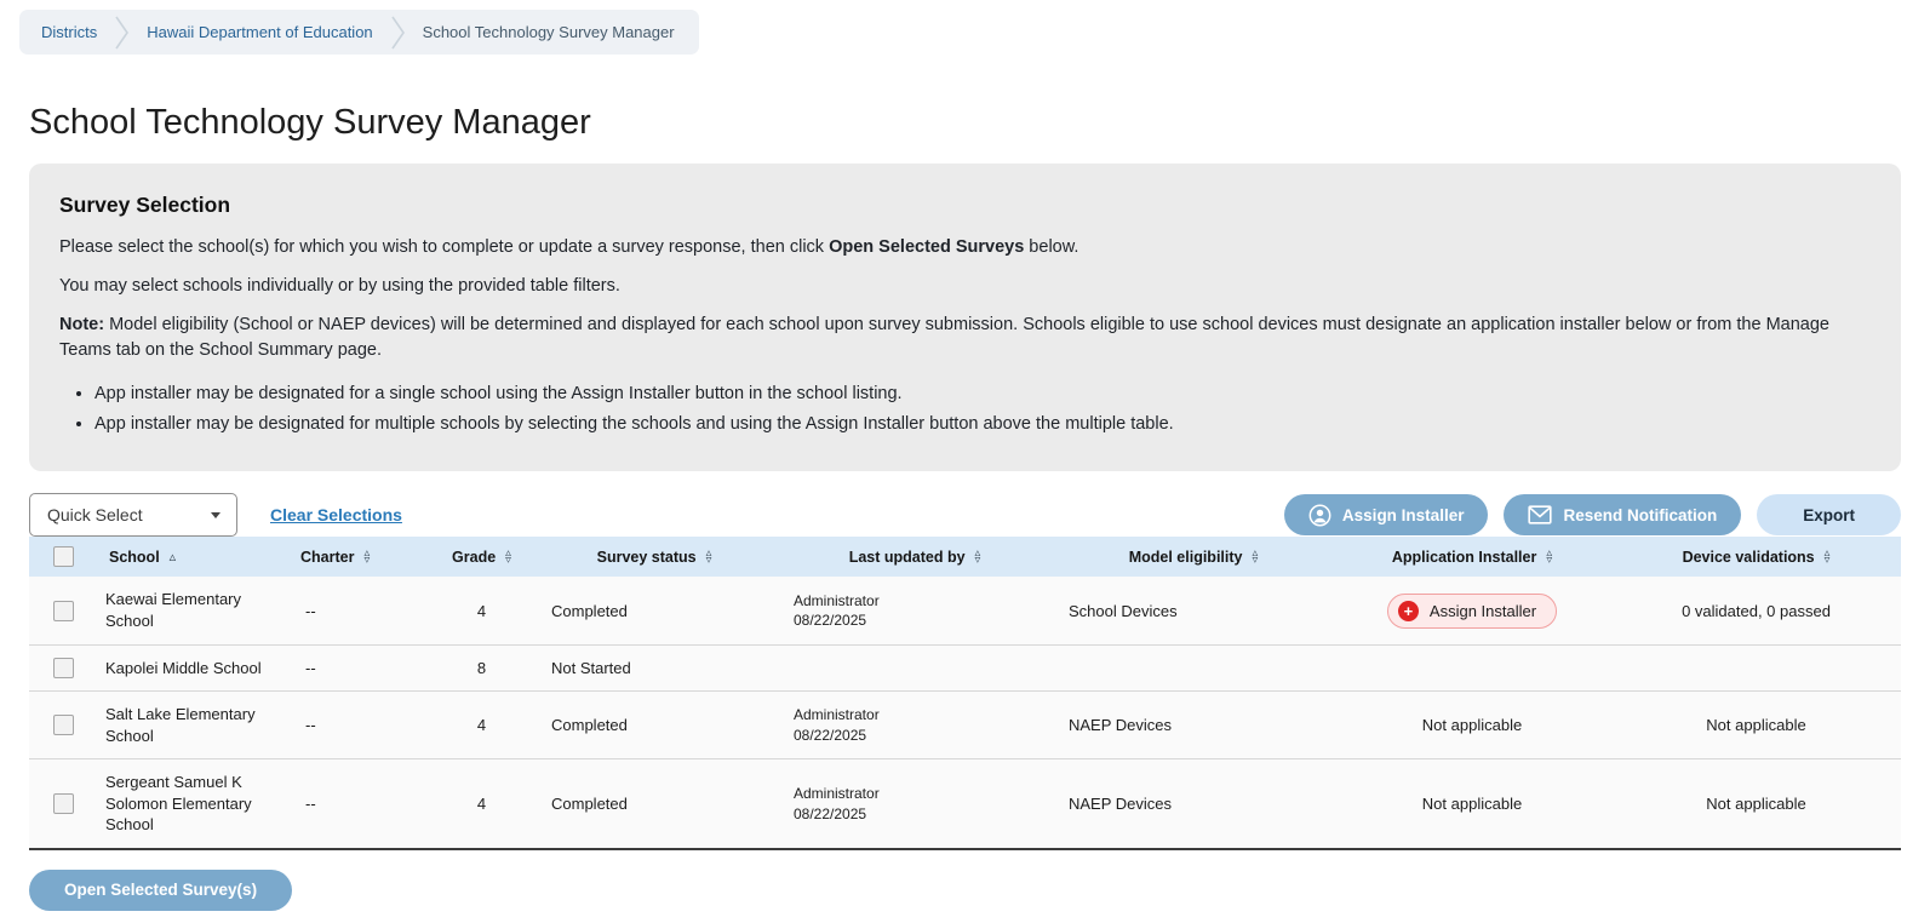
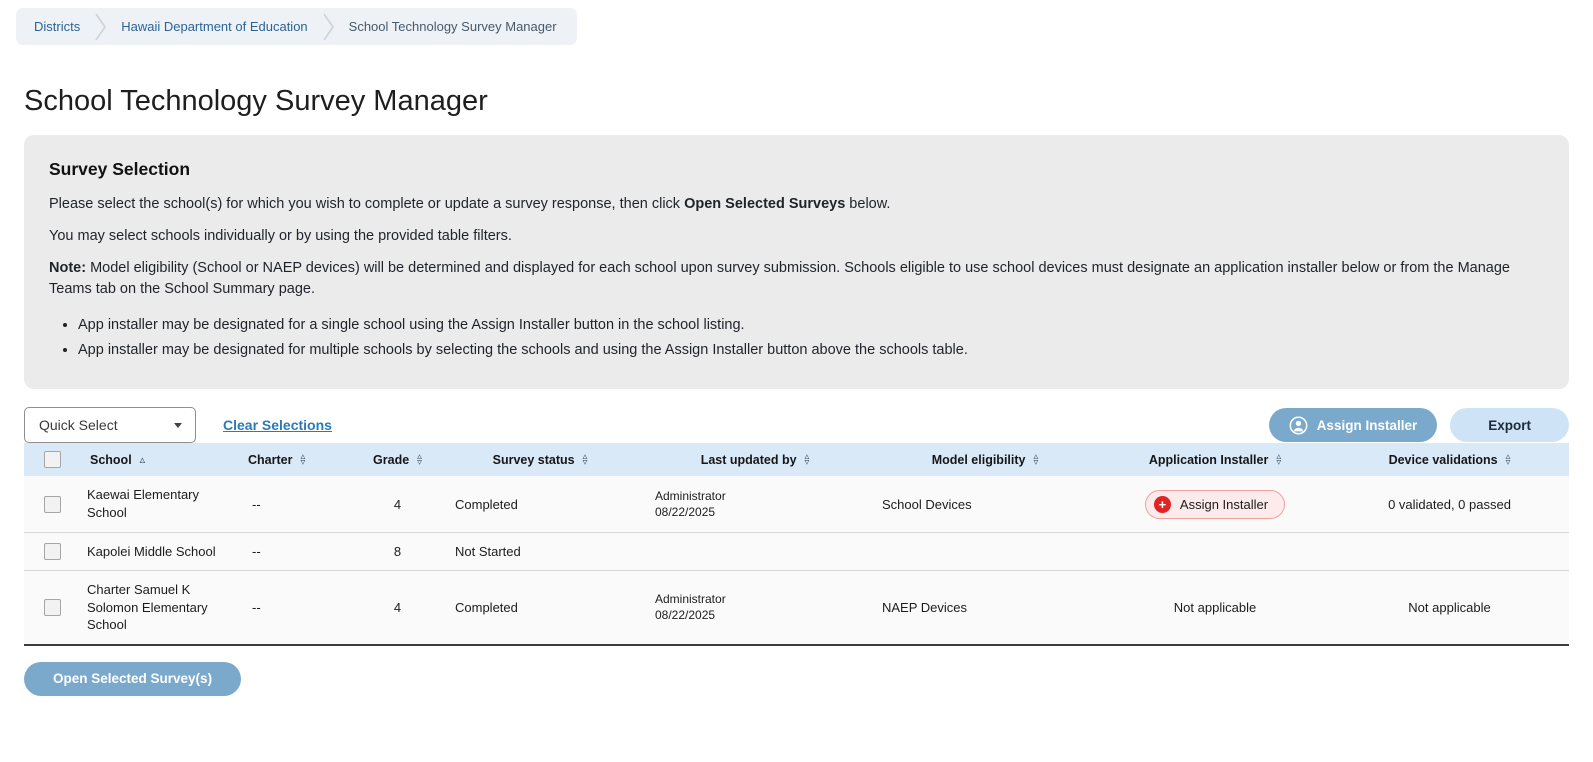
  Districts
  Hawaii Department of Education
  School Technology Survey Manager
  School Technology Survey Manager
  Survey Selection
  Please select the school(s) for which you wish to complete or update a survey response, then click Open Selected Surveys below.
  You may select schools individually or by using the provided table filters.
  Note: Model eligibility (School or NAEP devices) will be determined and displayed for each school upon survey submission. Schools eligible to use school devices must designate an application installer below or from the Manage Teams tab on the School Summary page.
  App installer may be designated for a single school using the Assign Installer button in the school listing.
- App installer may be designated for multiple schools by selecting the schools and using the Assign Installer button above the multiple table.
+ App installer may be designated for multiple schools by selecting the schools and using the Assign Installer button above the schools table.
  Quick Select
  Clear Selections
  Assign Installer
- Resend Notification
  Export
  	School ▵	Charter ▵▿	Grade ▵▿	Survey status ▵▿	Last updated by ▵▿	Model eligibility ▵▿	Application Installer ▵▿	Device validations ▵▿
  	Kaewai Elementary School	--	4	Completed	Administrator08/22/2025	School Devices	+ Assign Installer	0 validated, 0 passed
  	Kapolei Middle School	--	8	Not Started
- 	Salt Lake Elementary School	--	4	Completed	Administrator08/22/2025	NAEP Devices	Not applicable	Not applicable
- 	Sergeant Samuel K Solomon Elementary School	--	4	Completed	Administrator08/22/2025	NAEP Devices	Not applicable	Not applicable
+ 	Charter Samuel K Solomon Elementary School	--	4	Completed	Administrator08/22/2025	NAEP Devices	Not applicable	Not applicable
  Open Selected Survey(s)
